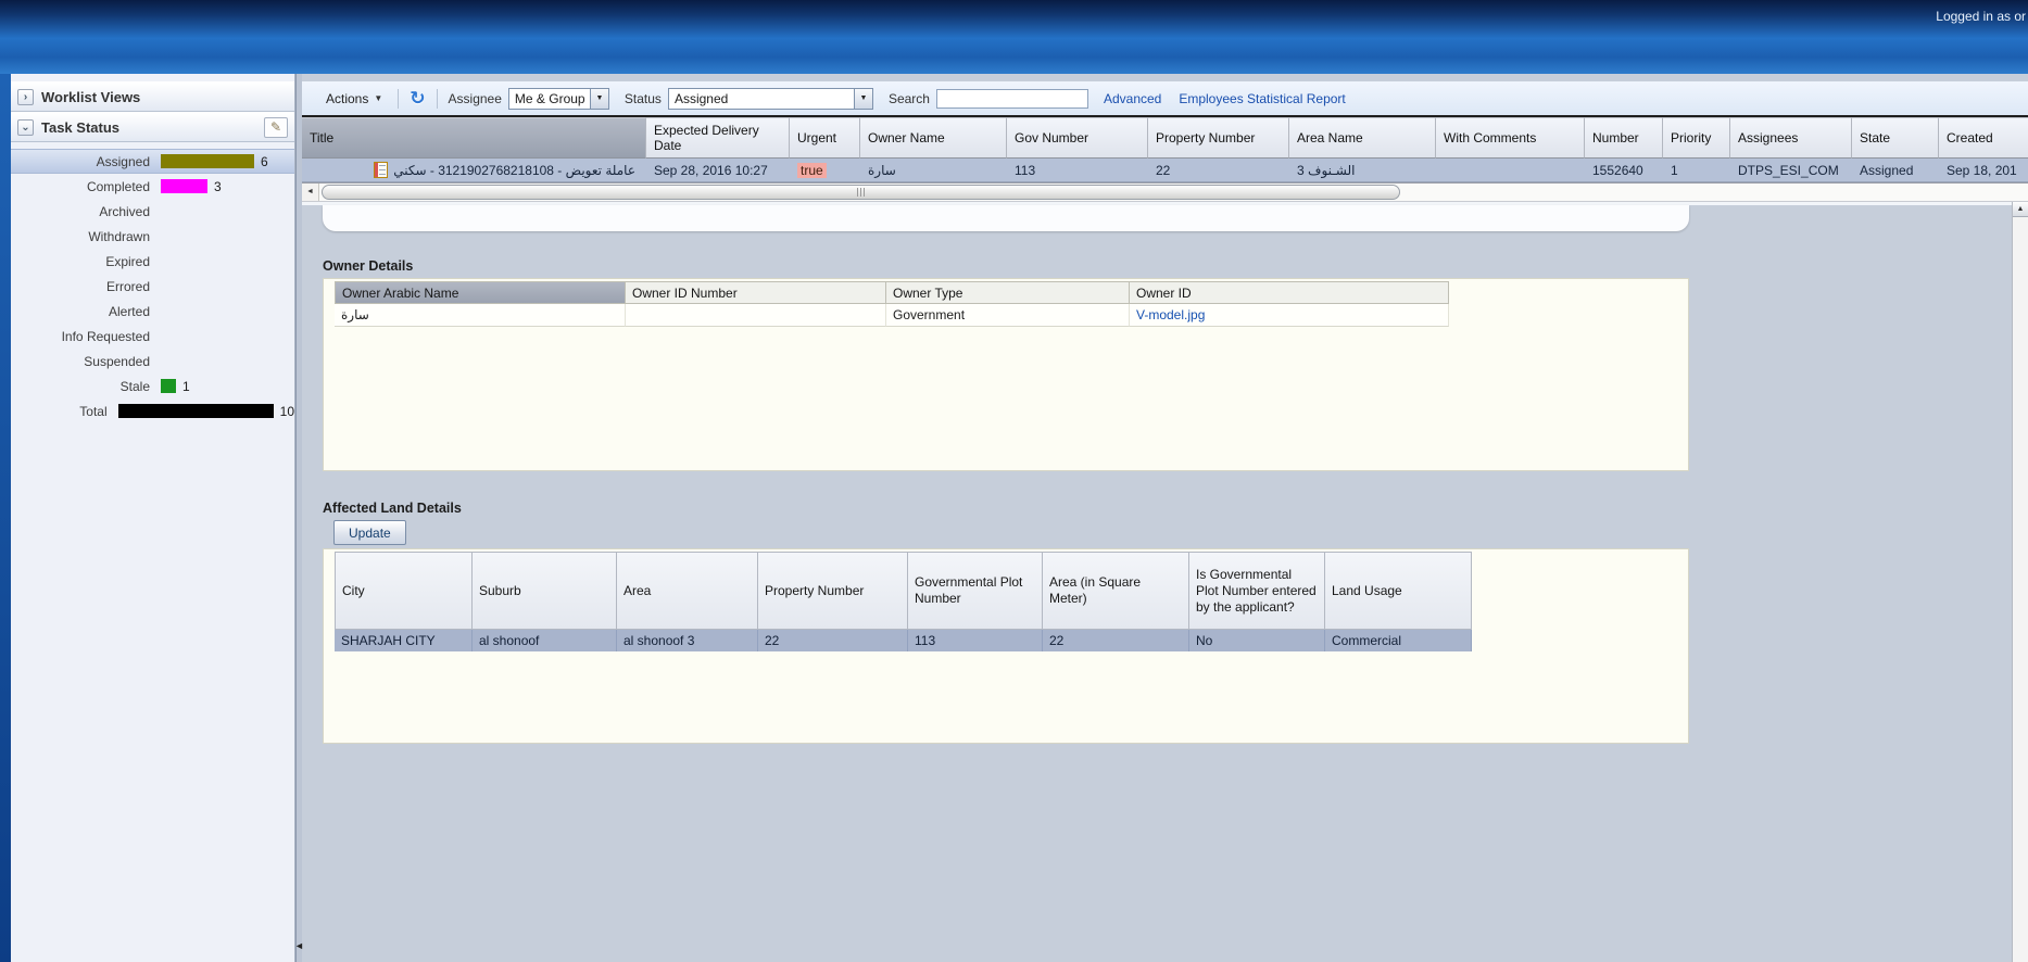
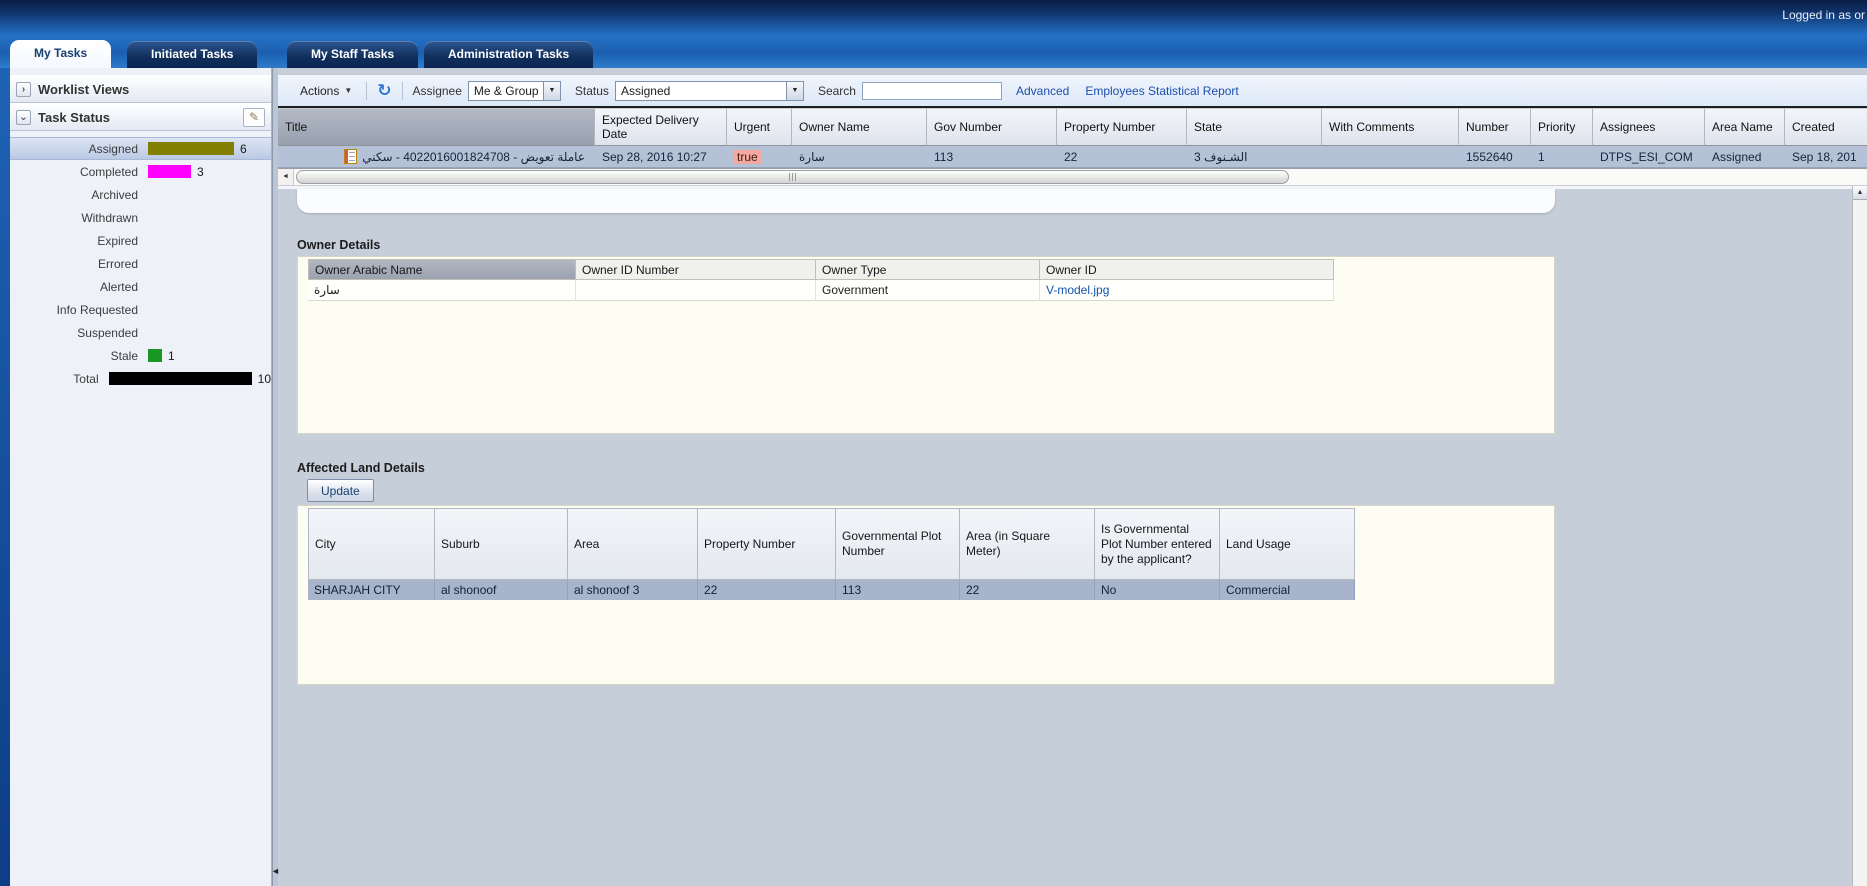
  Logged in as or
+ My Tasks
+ Initiated Tasks
+ My Staff Tasks
+ Administration Tasks
  ›
  Worklist Views
  ⌄
  Task Status
  ✎
  Assigned
  6
  Completed
  3
  Archived
  Withdrawn
  Expired
  Errored
  Alerted
  Info Requested
  Suspended
  Stale
  1
  Total
  10
  ◄
  Actions
  ▼
  ↻
  Assignee
  Me & Group
  Status
  Assigned
  Search
  Advanced
  Employees Statistical Report
  Title
  Expected Delivery Date
  Urgent
  Owner Name
  Gov Number
  Property Number
- Area Name
+ State
  With Comments
  Number
  Priority
  Assignees
- State
+ Area Name
  Created
- عاملة تعويض - 3121902768218108 - سكني
+ عاملة تعويض - 4022016001824708 - سكني
  Sep 28, 2016 10:27
  true
  سارة
  113
  22
  الشـنوف 3
  1552640
  1
  DTPS_ESI_COM
  Assigned
  Sep 18, 201
  Owner Details
  Owner Arabic Name
  Owner ID Number
  Owner Type
  Owner ID
  سارة
  Government
  V-model.jpg
  Affected Land Details
  Update
  City
  Suburb
  Area
  Property Number
  Governmental Plot Number
  Area (in Square Meter)
  Is Governmental Plot Number entered by the applicant?
  Land Usage
  SHARJAH CITY
  al shonoof
  al shonoof 3
  22
  113
  22
  No
  Commercial
